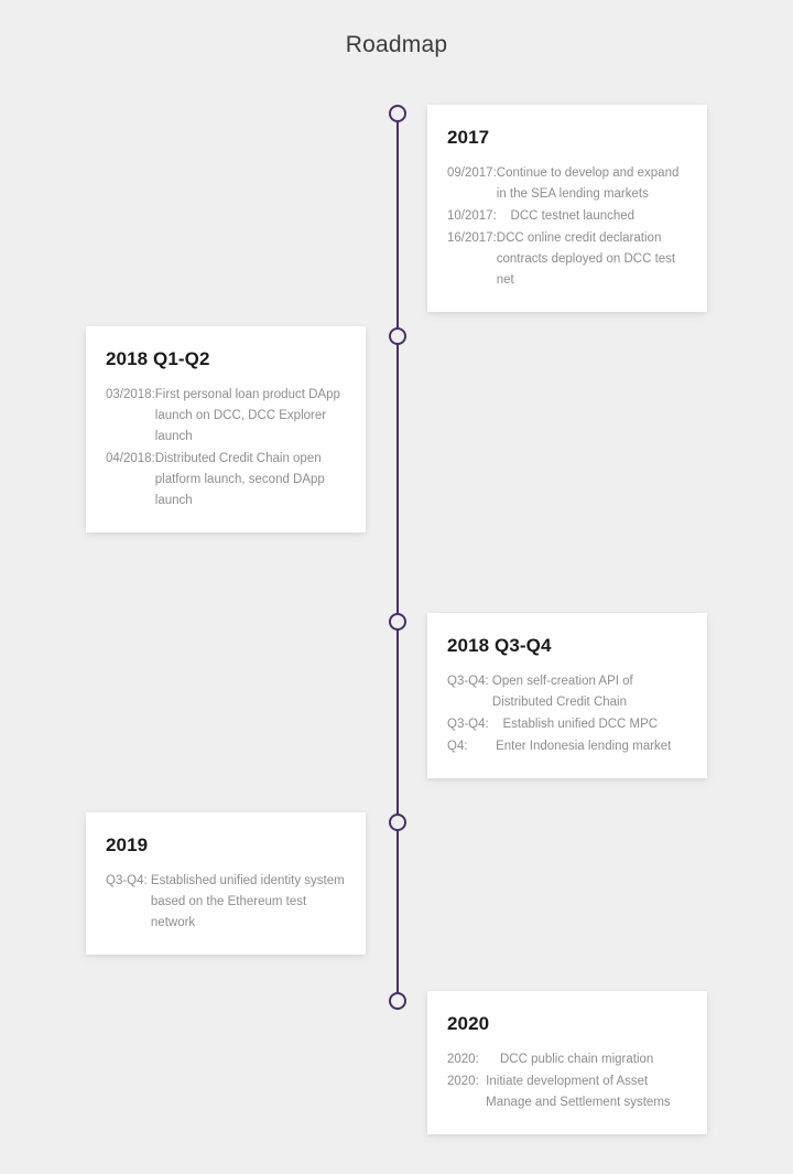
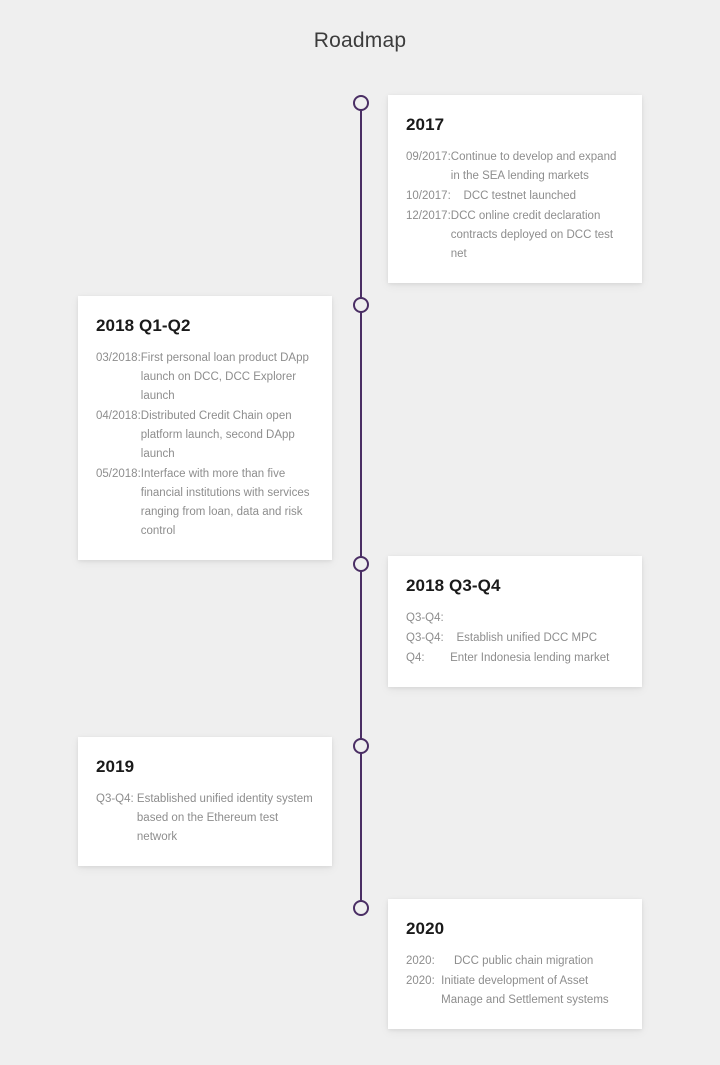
  Roadmap
  2017
  09/2017:
  Continue to develop and expand in the SEA lending markets
  10/2017:
  DCC testnet launched
- 16/2017:
+ 12/2017:
  DCC online credit declaration contracts deployed on DCC test net
  2018 Q1-Q2
  03/2018:
  First personal loan product DApp launch on DCC, DCC Explorer launch
  04/2018:
  Distributed Credit Chain open platform launch, second DApp launch
+ 05/2018:
+ Interface with more than five financial institutions with services ranging from loan, data and risk control
  2018 Q3-Q4
  Q3-Q4:
- Open self-creation API of Distributed Credit Chain
  Q3-Q4:
  Establish unified DCC MPC
  Q4:
  Enter Indonesia lending market
  2019
  Q3-Q4:
  Established unified identity system based on the Ethereum test network
  2020
  2020:
  DCC public chain migration
  2020:
  Initiate development of Asset Manage and Settlement systems
